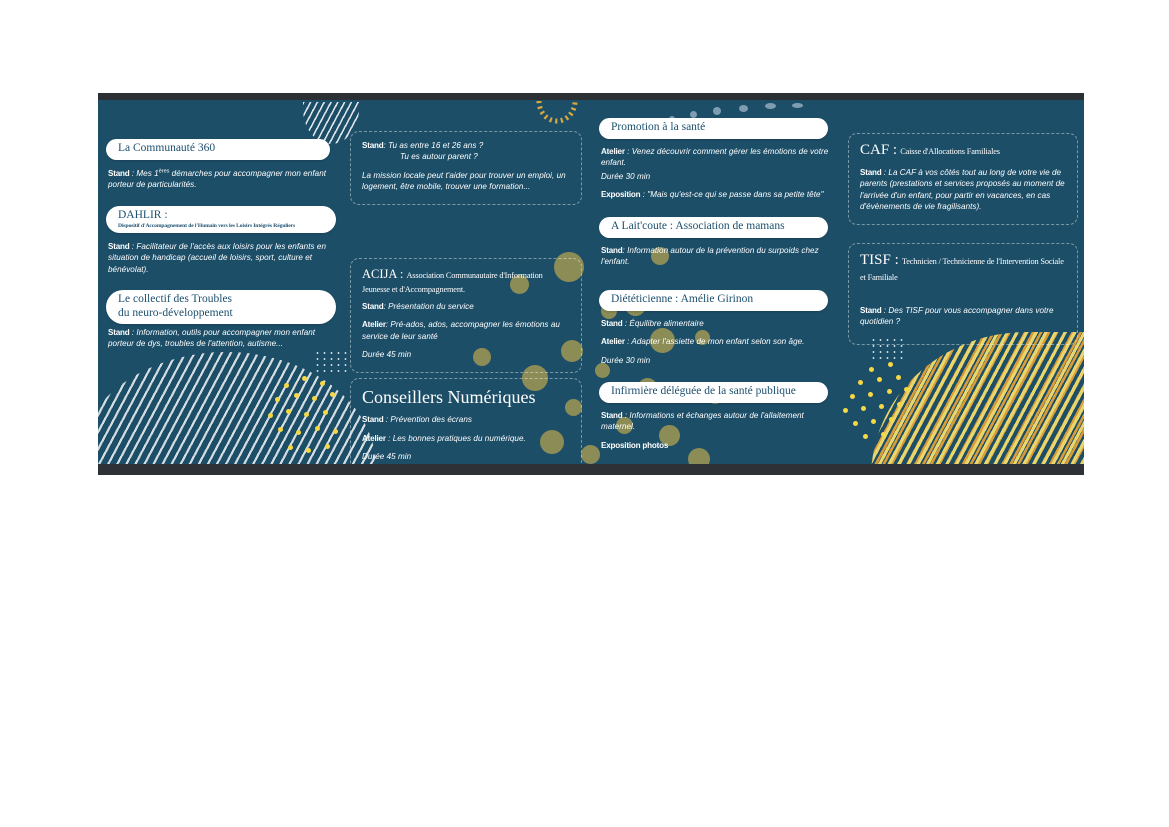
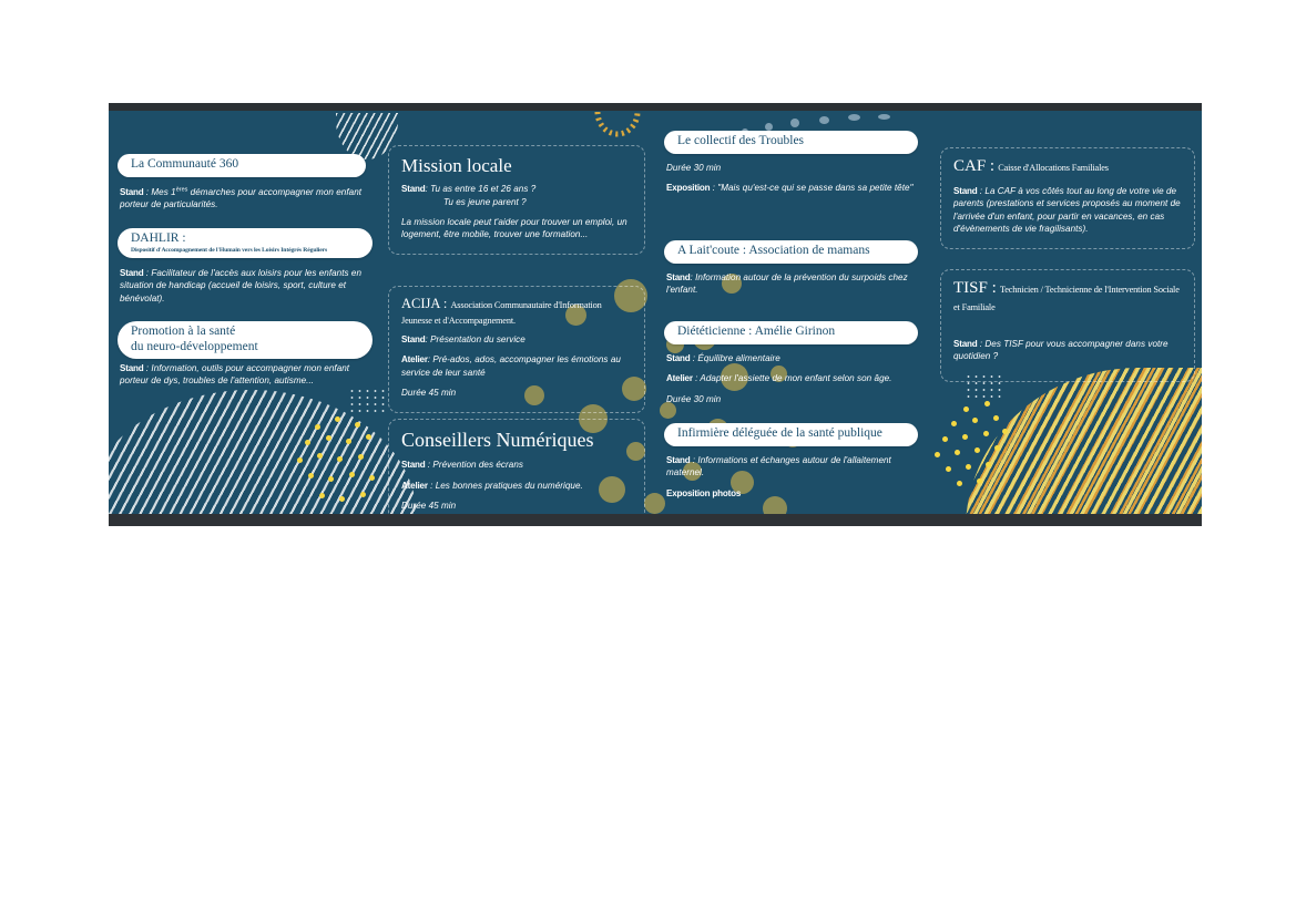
  La Communauté 360
  Stand : Mes 1 démarches pour accompagner mon enfant porteur de particularités.
  DAHLIR :
  Stand : Facilitateur de l'accès aux loisirs pour les enfants en situation de handicap (accueil de loisirs, sport, culture et bénévolat).
- Le collectif des Troubles
+ Promotion à la santé
  du neuro-développement
  Stand : Information, outils pour accompagner mon enfant porteur de dys, troubles de l'attention, autisme...
+ Mission locale
  Stand: Tu as entre 16 et 26 ans ?
- Tu es autour parent ?
+ Tu es jeune parent ?
  La mission locale peut t'aider pour trouver un emploi, un logement, être mobile, trouver une formation...
  ACIJA : Association Communautaire d'Information Jeunesse et d'Accompagnement.
  Stand: Présentation du service
  Atelier: Pré-ados, ados, accompagner les émotions au service de leur santé
  Durée 45 min
  Conseillers Numériques
  Stand : Prévention des écrans
  Atelier : Les bonnes pratiques du numérique.
  Durée 45 min
- Promotion à la santé
+ Le collectif des Troubles
- Atelier : Venez découvrir comment gérer les émotions de votre enfant.
  Durée 30 min
  Exposition : "Mais qu'est-ce qui se passe dans sa petite tête"
  A Lait'coute : Association de mamans
  Stand: Information autour de la prévention du surpoids chez l'enfant.
  Diététicienne : Amélie Girinon
  Stand : Équilibre alimentaire
  Atelier : Adapter l'assiette de mon enfant selon son âge.
  Durée 30 min
  Infirmière déléguée de la santé publique
  Stand : Informations et échanges autour de l'allaitement maternel.
  Exposition photos
  CAF : Caisse d'Allocations Familiales
  Stand : La CAF à vos côtés tout au long de votre vie de parents (prestations et services proposés au moment de l'arrivée d'un enfant, pour partir en vacances, en cas d'évènements de vie fragilisants).
  TISF : Technicien / Technicienne de l'Intervention Sociale et Familiale
  Stand : Des TISF pour vous accompagner dans votre quotidien ?
